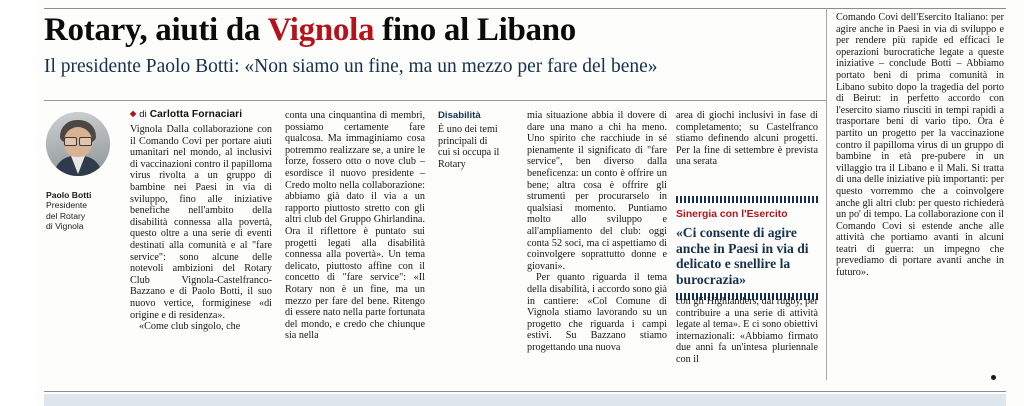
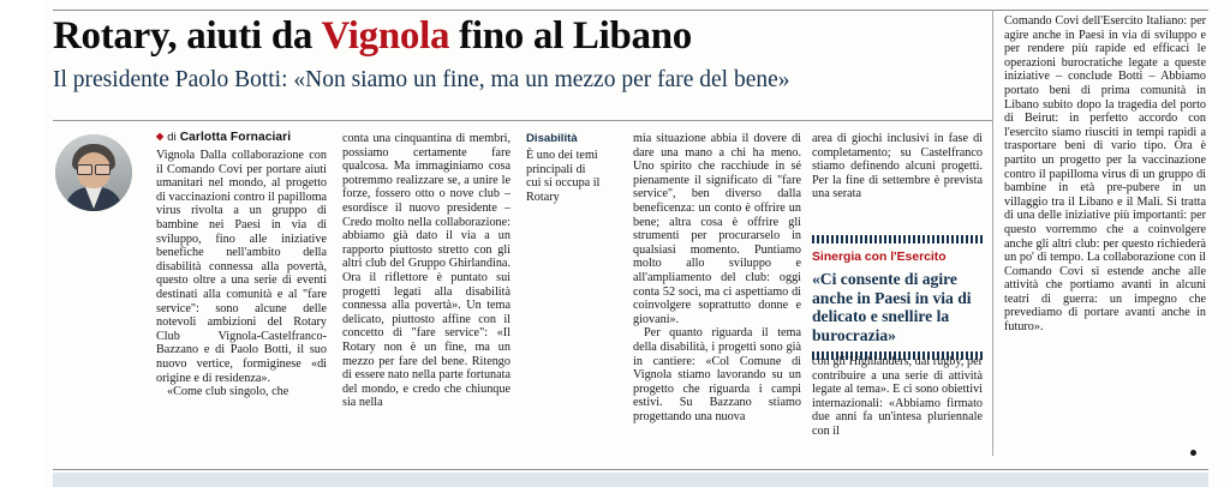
  Rotary, aiuti da Vignola fino al Libano
  Il presidente Paolo Botti: «Non siamo un fine, ma un mezzo per fare del bene»
  ◆ di Carlotta Fornaciari
- Paolo Botti
- Presidente
- del Rotary
- di Vignola
- Vignola Dalla collaborazione con il Comando Covi per portare aiuti umanitari nel mondo, al inclusivi di vaccinazioni contro il papilloma virus rivolta a un gruppo di bambine nei Paesi in via di sviluppo, fino alle iniziative benefiche nell'ambito della disabilità connessa alla povertà, questo oltre a una serie di eventi destinati alla comunità e al "fare service": sono alcune delle notevoli ambizioni del Rotary Club Vignola-Castelfranco-Bazzano e di Paolo Botti, il suo nuovo vertice, formiginese «di origine e di residenza».
+ Vignola Dalla collaborazione con il Comando Covi per portare aiuti umanitari nel mondo, al progetto di vaccinazioni contro il papilloma virus rivolta a un gruppo di bambine nei Paesi in via di sviluppo, fino alle iniziative benefiche nell'ambito della disabilità connessa alla povertà, questo oltre a una serie di eventi destinati alla comunità e al "fare service": sono alcune delle notevoli ambizioni del Rotary Club Vignola-Castelfranco-Bazzano e di Paolo Botti, il suo nuovo vertice, formiginese «di origine e di residenza».
  «Come club singolo, che
  conta una cinquantina di membri, possiamo certamente fare qualcosa. Ma immaginiamo cosa potremmo realizzare se, a unire le forze, fossero otto o nove club – esordisce il nuovo presidente – Credo molto nella collaborazione: abbiamo già dato il via a un rapporto piuttosto stretto con gli altri club del Gruppo Ghirlandina. Ora il riflettore è puntato sui progetti legati alla disabilità connessa alla povertà». Un te­ma delicato, piuttosto affine con il concetto di "fare service": «Il Rotary non è un fine, ma un mezzo per fare del bene. Ritengo di essere nato nella parte fortunata del mondo, e credo che chiunque sia nella
  Disabilità
  È uno dei temi principali di cui si occupa il Rotary
  mia situazione abbia il dovere di dare una mano a chi ha meno. Uno spirito che racchiude in sé pienamente il significato di "fare service", ben diverso dalla beneficenza: un conto è offrire un bene; altra cosa è offrire gli strumenti per procurarselo in qualsiasi momento. Puntiamo molto allo sviluppo e all'ampliamento del club: oggi conta 52 soci, ma ci aspettiamo di coinvolgere soprattutto donne e giovani».
- Per quanto riguarda il tema della disabilità, i accordo sono già in cantiere: «Col Comune di Vignola stiamo lavorando su un progetto che riguarda i campi estivi. Su Bazzano stiamo progettando una nuova
+ Per quanto riguarda il tema della disabilità, i progetti sono già in cantiere: «Col Comune di Vignola stiamo lavorando su un progetto che riguarda i campi estivi. Su Bazzano stiamo progettando una nuova
  area di giochi inclusivi in fase di completamento; su Castelfranco stiamo definendo alcuni progetti. Per la fine di settembre è prevista una serata
  Sinergia con l'Esercito
  «Ci consente di agire anche in Paesi in via di delicato e snellire la burocrazia»
  con gli Highlanders, dal rugby, per contribuire a una serie di attività legate al tema». E ci sono obiettivi internazionali: «Abbiamo firmato due anni fa un'intesa pluriennale con il
  Comando Covi dell'Esercito Italiano: per agire anche in Paesi in via di sviluppo e per rendere più rapide ed efficaci le operazioni burocratiche legate a queste iniziative – conclude Botti – Abbiamo portato beni di prima comunità in Libano subito dopo la tragedia del porto di Beirut: in perfetto accordo con l'esercito siamo riusciti in tempi rapidi a trasportare beni di vario tipo. Ora è partito un progetto per la vaccinazione contro il papilloma virus di un gruppo di bambine in età pre-pubere in un villaggio tra il Libano e il Mali. Si tratta di una delle iniziative più importanti: per questo vorremmo che a coinvolgere anche gli altri club: per questo richiederà un po' di tempo. La collaborazione con il Comando Covi si estende anche alle attività che portiamo avanti in alcuni teatri di guerra: un impegno che prevediamo di portare avanti anche in futuro».
